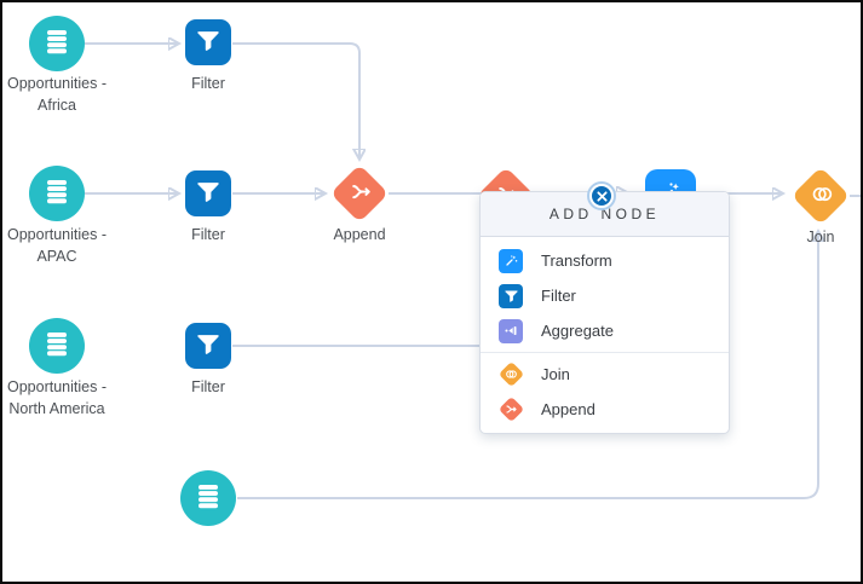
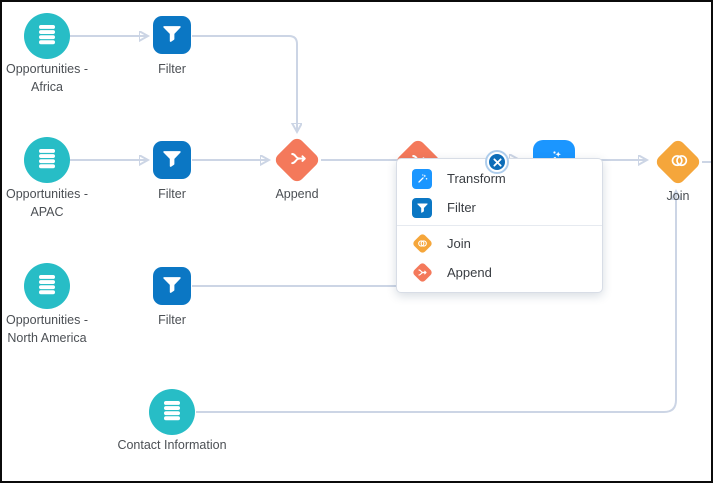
  Opportunities - Africa
  Filter
  Opportunities - APAC
  Filter
  Append
  Opportunities - North America
  Filter
+ Contact Information
  Join
- ADD NODE
  Transform
  Filter
- Aggregate
  Join
  Append
